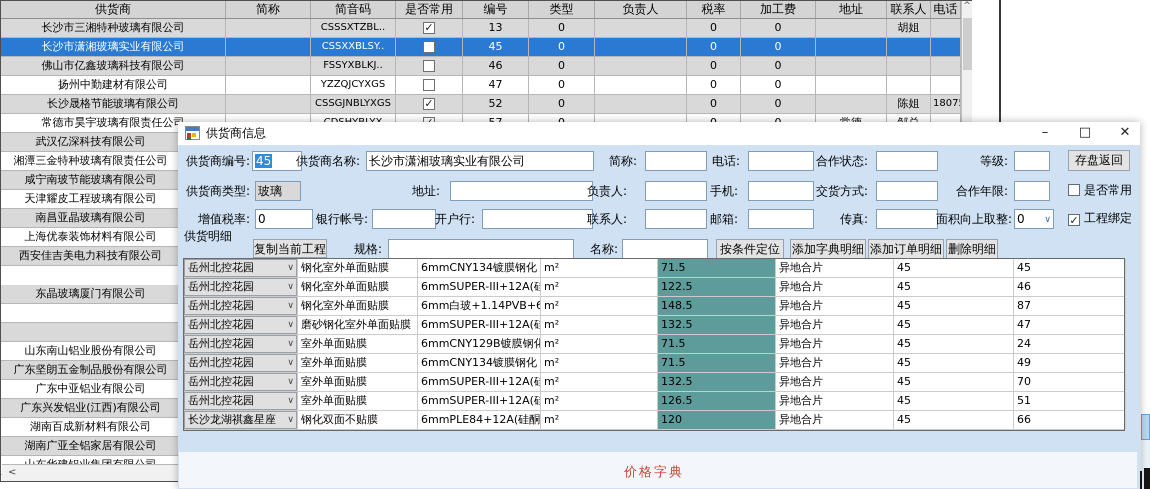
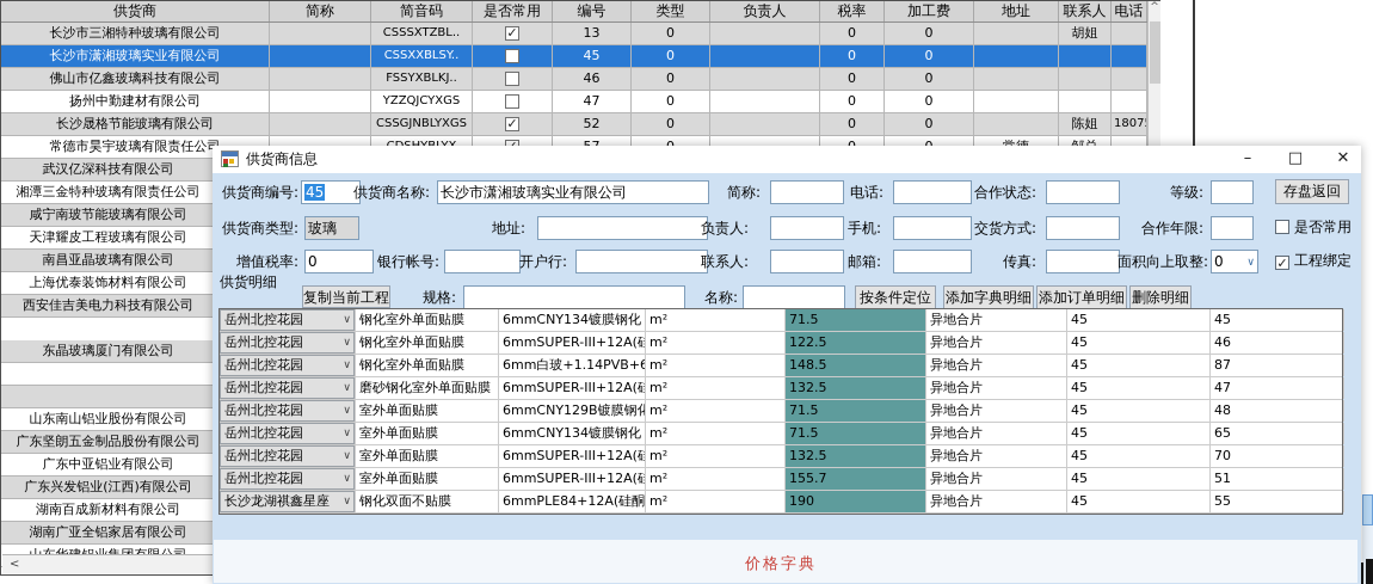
  供货商
  简称
  简音码
  是否常用
  编号
  类型
  负责人
  税率
  加工费
  地址
  联系人
  电话
  ^
  <
  长沙市三湘特种玻璃有限公司
  CSSSXTZBL..
  ✓
  13
  0
  0
  0
  胡姐
  长沙市潇湘玻璃实业有限公司
  CSSXXBLSY..
  45
  0
  0
  0
  佛山市亿鑫玻璃科技有限公司
  FSSYXBLKJ..
  46
  0
  0
  0
  扬州中勤建材有限公司
  YZZQJCYXGS
  47
  0
  0
  0
  长沙晟格节能玻璃有限公司
  CSSGJNBLYXGS
  ✓
  52
  0
  0
  0
  陈姐
  常德市昊宇玻璃有限责任公
  武汉亿深科技有限公司
  湘潭三金特种玻璃有限责任公司
  咸宁南玻节能玻璃有限公司
  天津耀皮工程玻璃有限公司
  南昌亚晶玻璃有限公司
  上海优泰装饰材料有限公司
  西安佳吉美电力科技有限公司
  东晶玻璃厦门有限公司
  山东南山铝业股份有限公司
  广东坚朗五金制品股份有限公司
  广东中亚铝业有限公司
  广东兴发铝业(江西)有限公司
  湖南百成新材料有限公司
  湖南广亚全铝家居有限公司
  供货商信息
  –
  □
  ✕
  供货商编号:
  45
  供货商名称:
  长沙市潇湘玻璃实业有限公司
  简称:
  电话:
  合作状态:
  等级:
  存盘返回
  供货商类型:
  玻璃
  地址:
  负责人:
  手机:
  交货方式:
  合作年限:
  是否常用
  增值税率:
  0
  银行帐号:
  开户行:
  联系人:
  邮箱:
  传真:
  面积向上取整:
  0
  ∨
  ✓ 工程绑定
  供货明细
  复制当前工程
  规格:
  名称:
  按条件定位
  添加字典明细
  添加订单明细
  删除明细
  岳州北控花园
  ∨
  钢化室外单面贴膜
  6mmCNY134镀膜钢化
  m²
  71.5
  异地合片
  45
  45
  岳州北控花园
  ∨
  钢化室外单面贴膜
  6mmSUPER-III+12A(硅
  m²
  122.5
  异地合片
  45
  46
  岳州北控花园
  ∨
  钢化室外单面贴膜
  6mm白玻+1.14PVB+6
  m²
  148.5
  异地合片
  45
  87
  岳州北控花园
  ∨
  磨砂钢化室外单面贴膜
  6mmSUPER-III+12A(硅
  m²
  132.5
  异地合片
  45
  47
  岳州北控花园
  ∨
  室外单面贴膜
  6mmCNY129B镀膜钢化
  m²
  71.5
  异地合片
  45
- 24
+ 48
  岳州北控花园
  ∨
  室外单面贴膜
  6mmCNY134镀膜钢化
  m²
  71.5
  异地合片
  45
- 49
+ 65
  岳州北控花园
  ∨
  室外单面贴膜
  6mmSUPER-III+12A(硅
  m²
  132.5
  异地合片
  45
  70
  岳州北控花园
  ∨
  室外单面贴膜
  6mmSUPER-III+12A(硅
  m²
- 126.5
+ 155.7
  异地合片
  45
  51
  长沙龙湖祺鑫星座
  ∨
  钢化双面不贴膜
  6mmPLE84+12A(硅酮
  m²
- 120
+ 190
  异地合片
  45
- 66
+ 55
  价格字典
